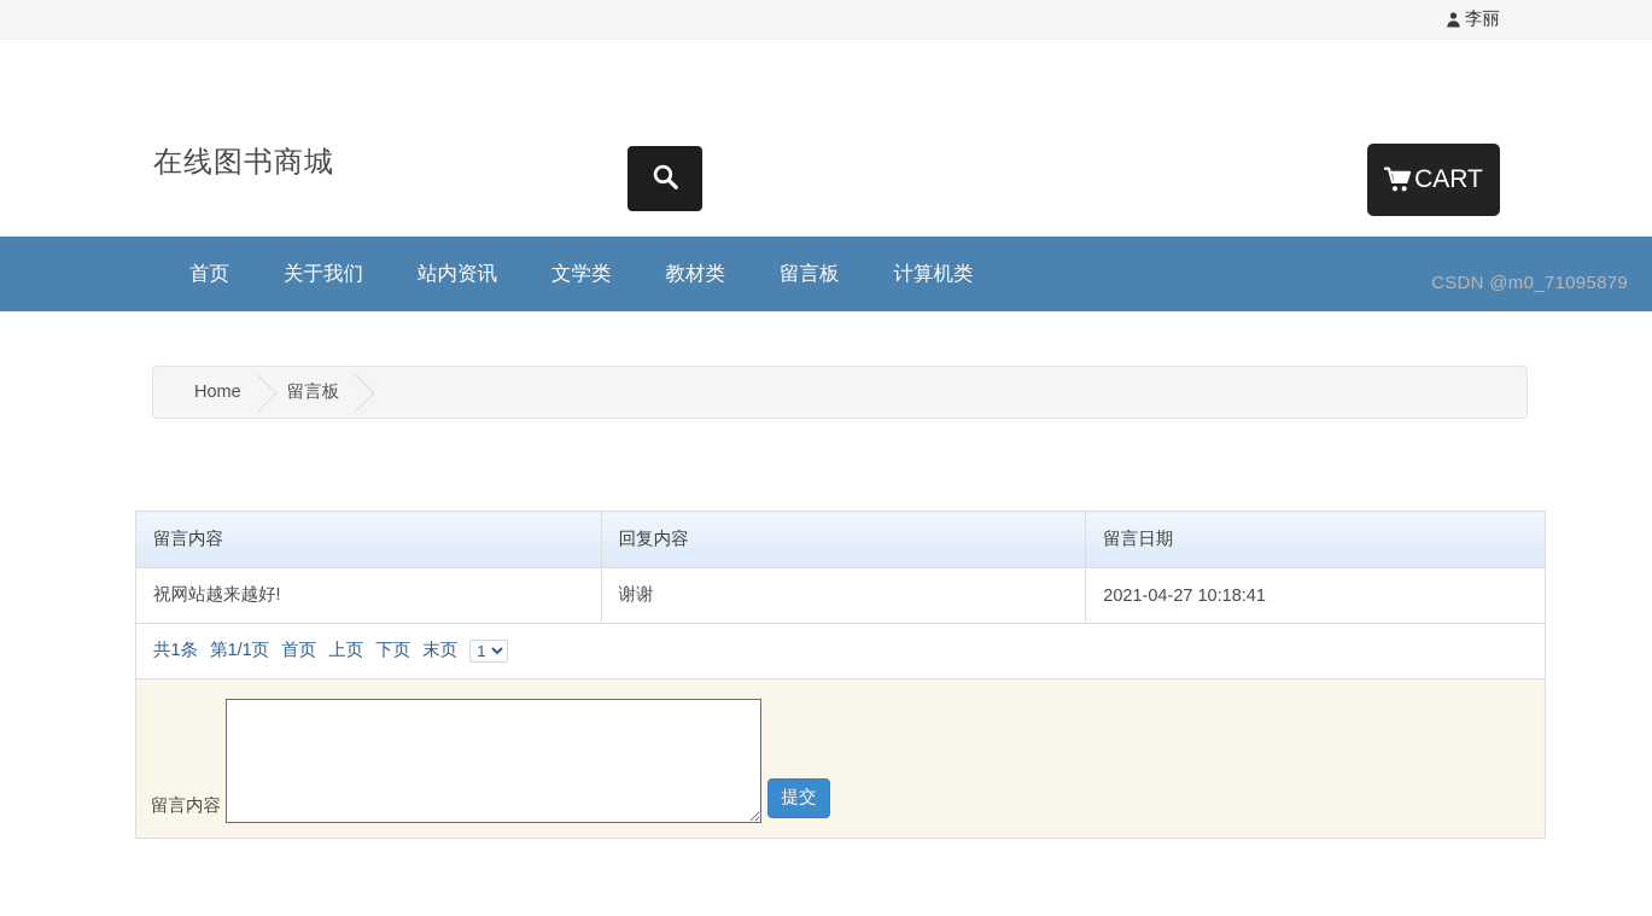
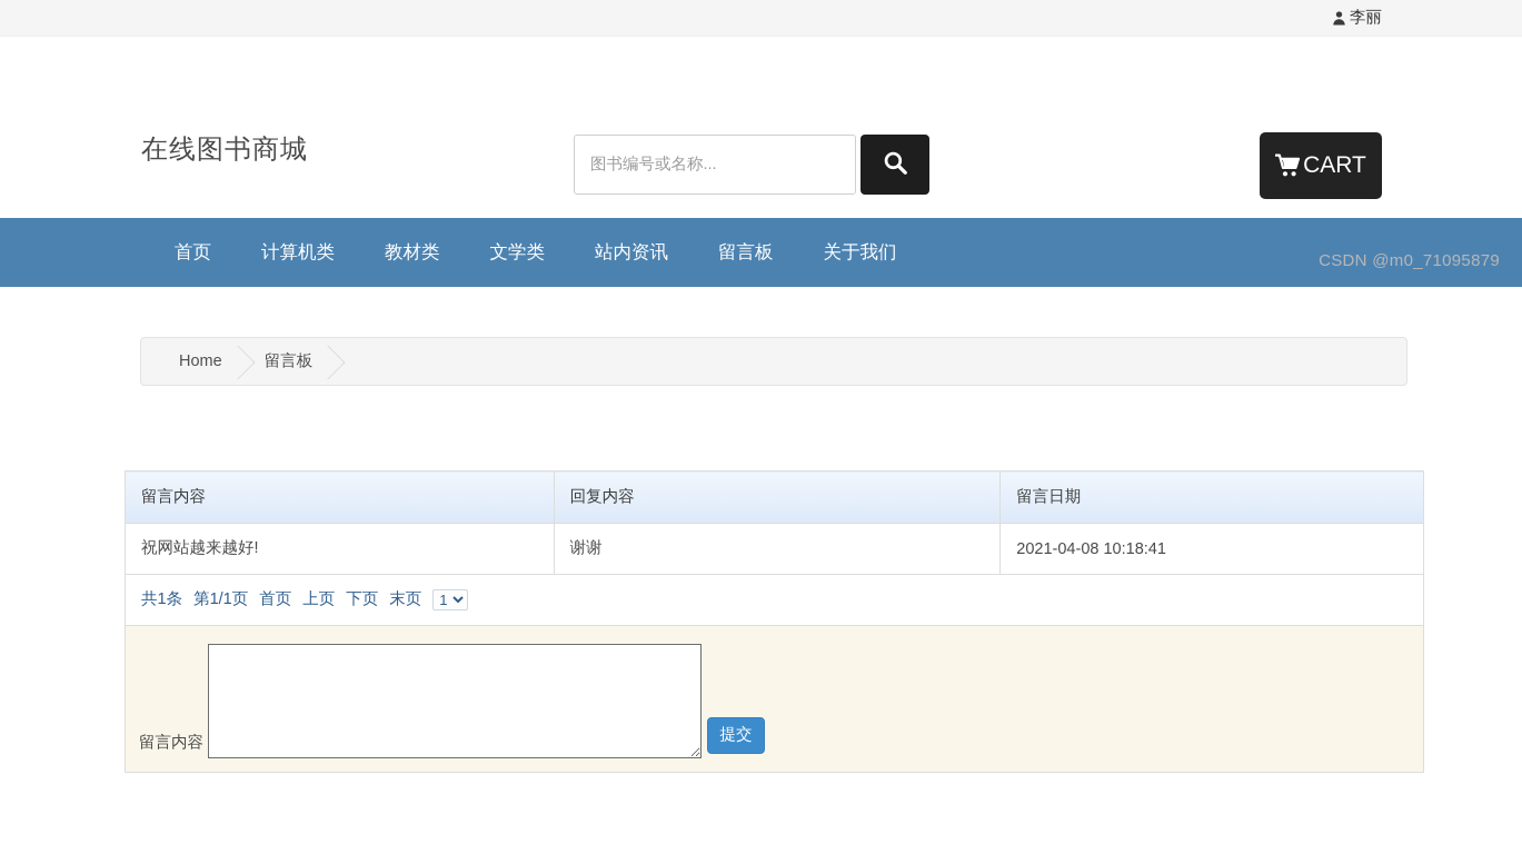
  李丽
  在线图书商城
+ 图书编号或名称...
  CART
  首页
- 关于我们
+ 计算机类
- 站内资讯
+ 教材类
  文学类
- 教材类
+ 站内资讯
  留言板
- 计算机类
+ 关于我们
  Home
  留言板
  留言内容	回复内容	留言日期
- 祝网站越来越好!	谢谢	2021-04-27 10:18:41
+ 祝网站越来越好!	谢谢	2021-04-08 10:18:41
  共1条 第1/1页 首页 上页 下页 末页 1
  留言内容 提交
  CSDN @m0_71095879
